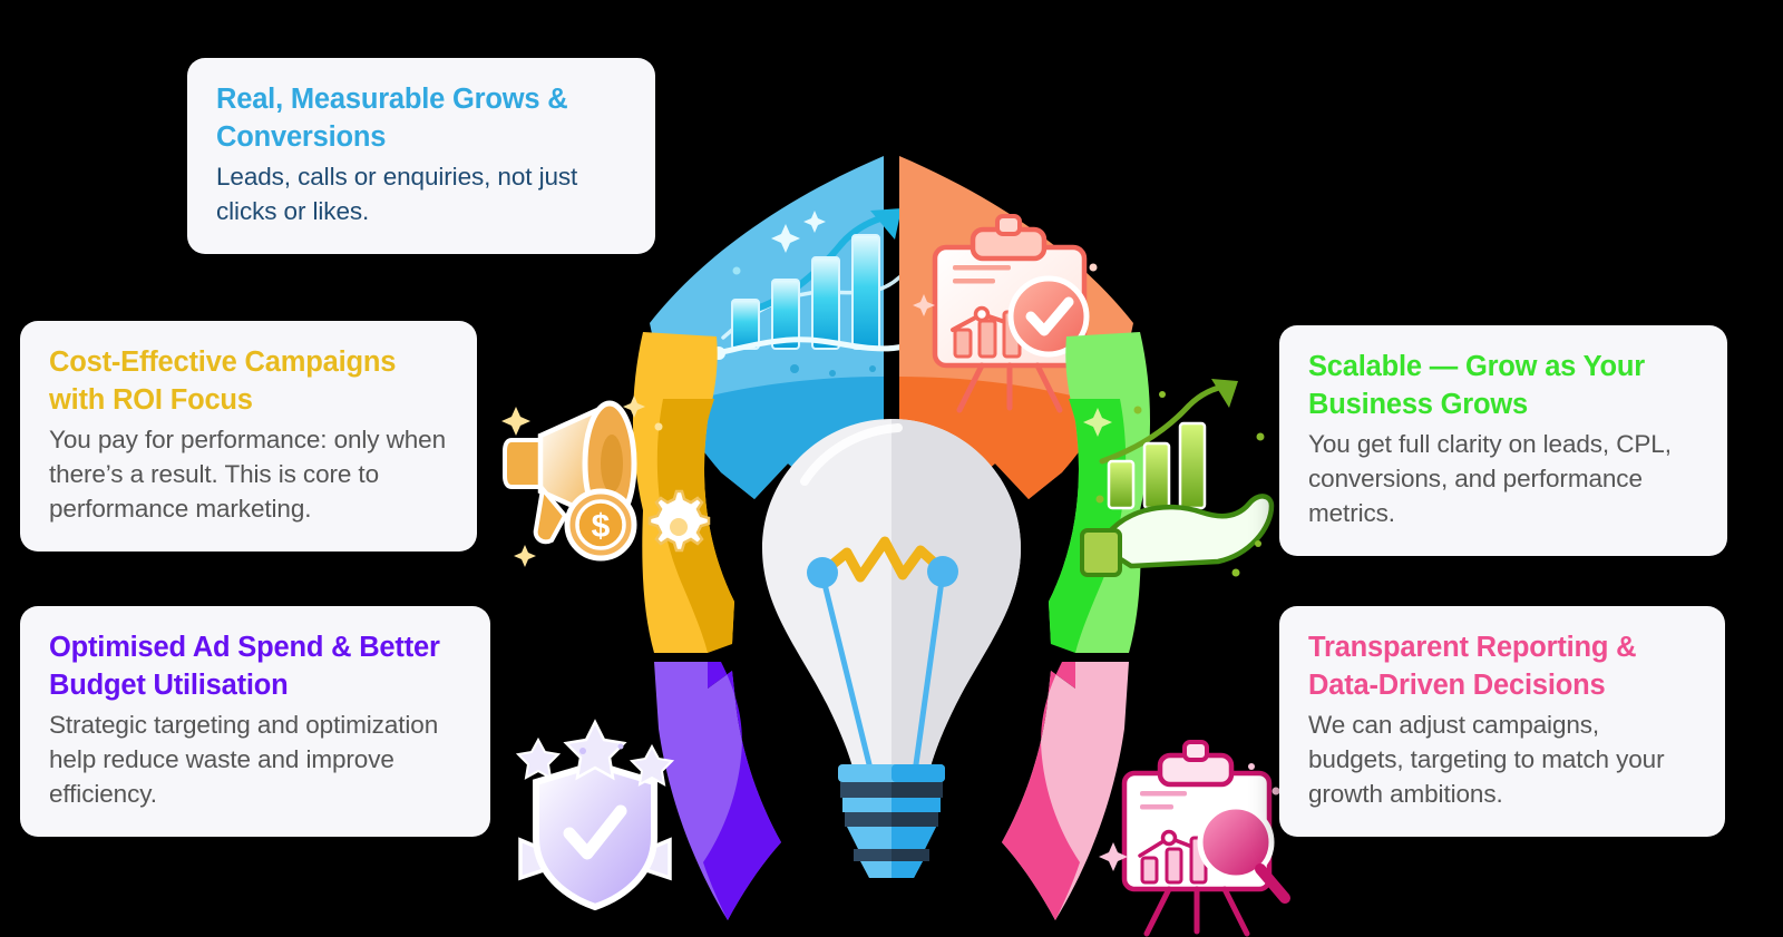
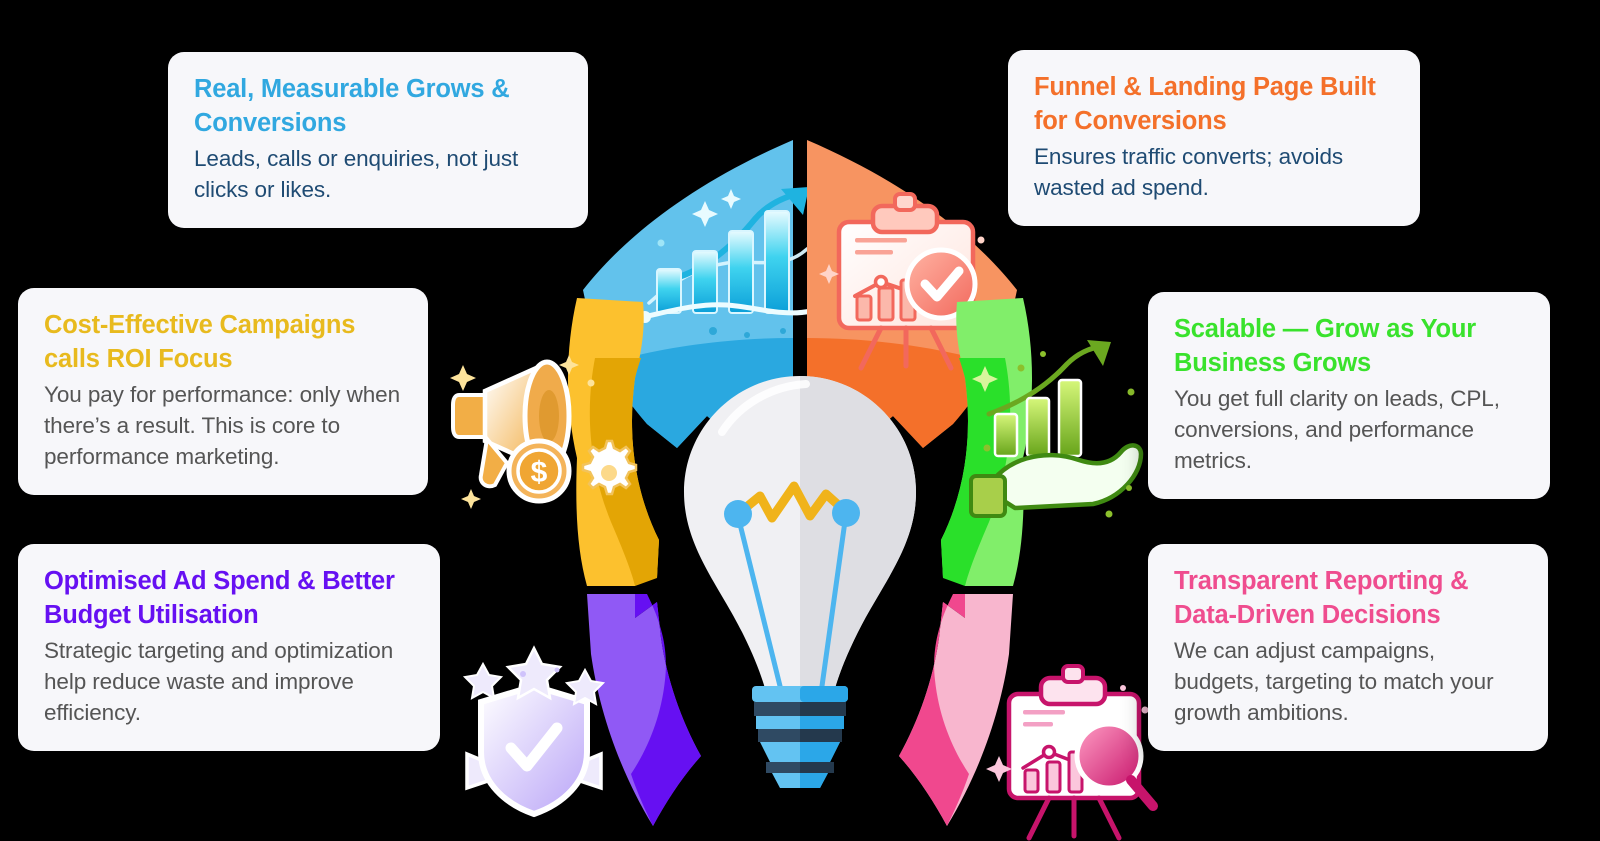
  $
  Real, Measurable Grows & Conversions
  Leads, calls or enquiries, not just clicks or likes.
+ Funnel & Landing Page Built for Conversions
+ Ensures traffic converts; avoids wasted ad spend.
- Cost-Effective Campaigns with ROI Focus
+ Cost-Effective Campaigns calls ROI Focus
  You pay for performance: only when there’s a result. This is core to performance marketing.
  Scalable — Grow as Your Business Grows
  You get full clarity on leads, CPL, conversions, and performance metrics.
  Optimised Ad Spend & Better Budget Utilisation
  Strategic targeting and optimization help reduce waste and improve efficiency.
  Transparent Reporting & Data-Driven Decisions
  We can adjust campaigns, budgets, targeting to match your growth ambitions.
